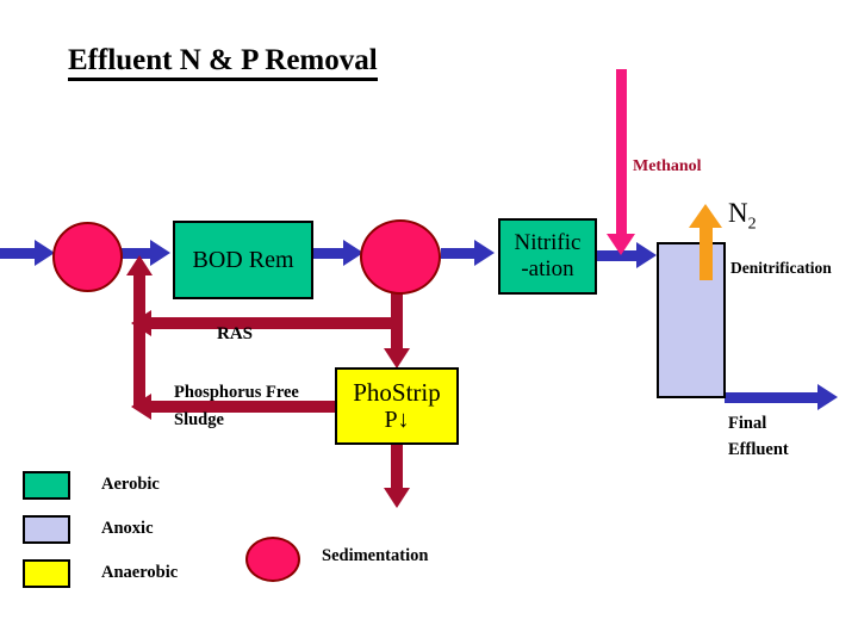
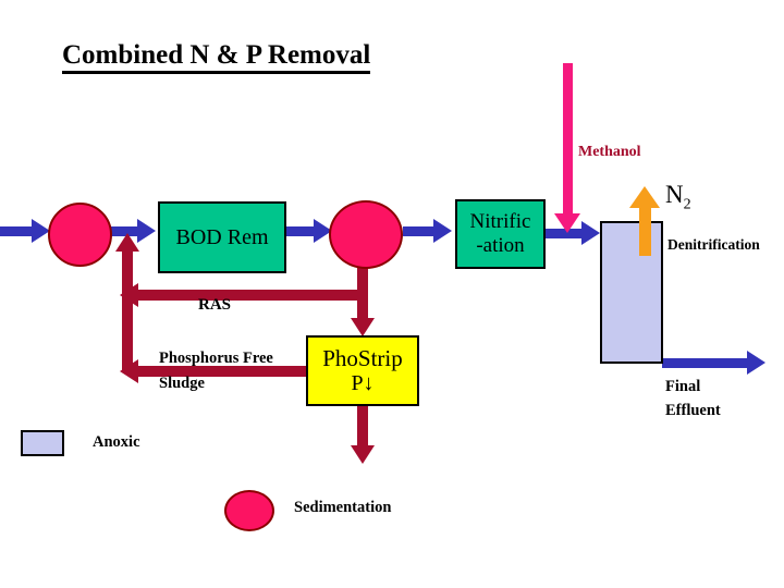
- Effluent N & P Removal
+ Combined N & P Removal
  BOD Rem
  Nitrific
  -ation
  PhoStrip
  P↓
  Methanol
  N2
  Denitrification
  RAS
  Phosphorus Free
  Sludge
  Final
  Effluent
- Aerobic
  Anoxic
- Anaerobic
  Sedimentation
